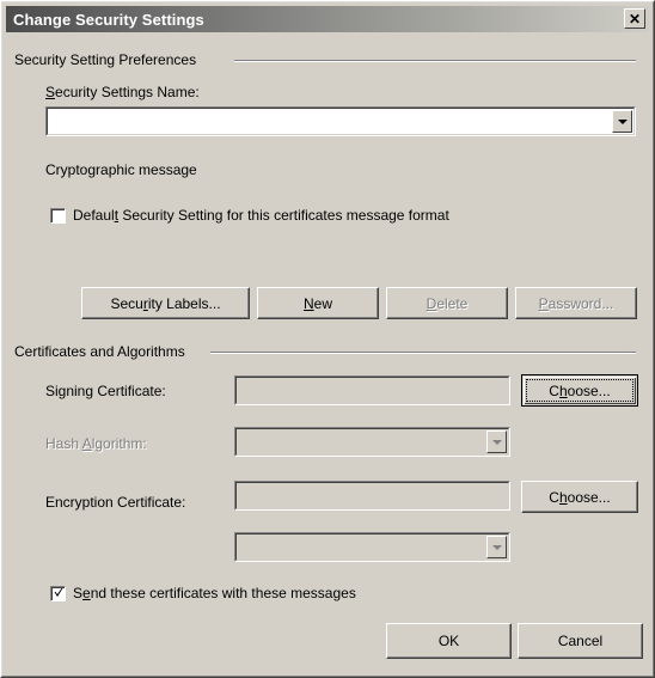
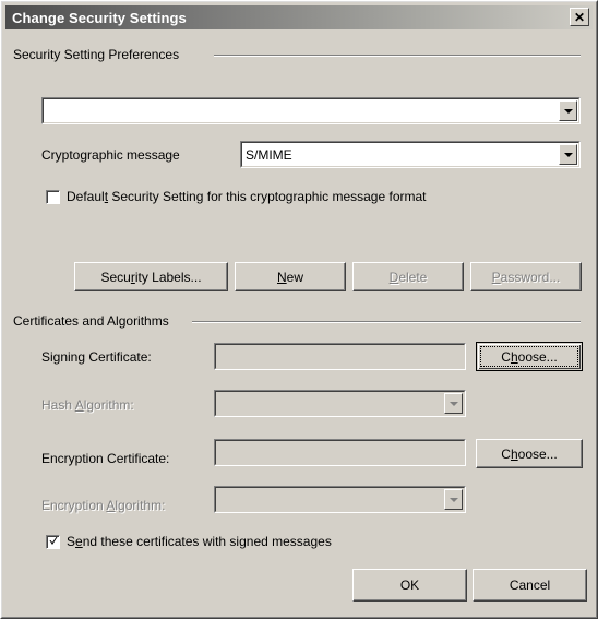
  Change Security Settings
  ✕
  Security Setting Preferences
- Security Settings Name:
  Cryptographic message
+ S/MIME
- Default Security Setting for this certificates message format
+ Default Security Setting for this cryptographic message format
  Security Labels...
  New
  Delete
  Password...
  Certificates and Algorithms
  Signing Certificate:
  Choose...
  Hash Algorithm:
  Encryption Certificate:
  Choose...
+ Encryption Algorithm:
- Send these certificates with these messages
+ Send these certificates with signed messages
  OK
  Cancel
